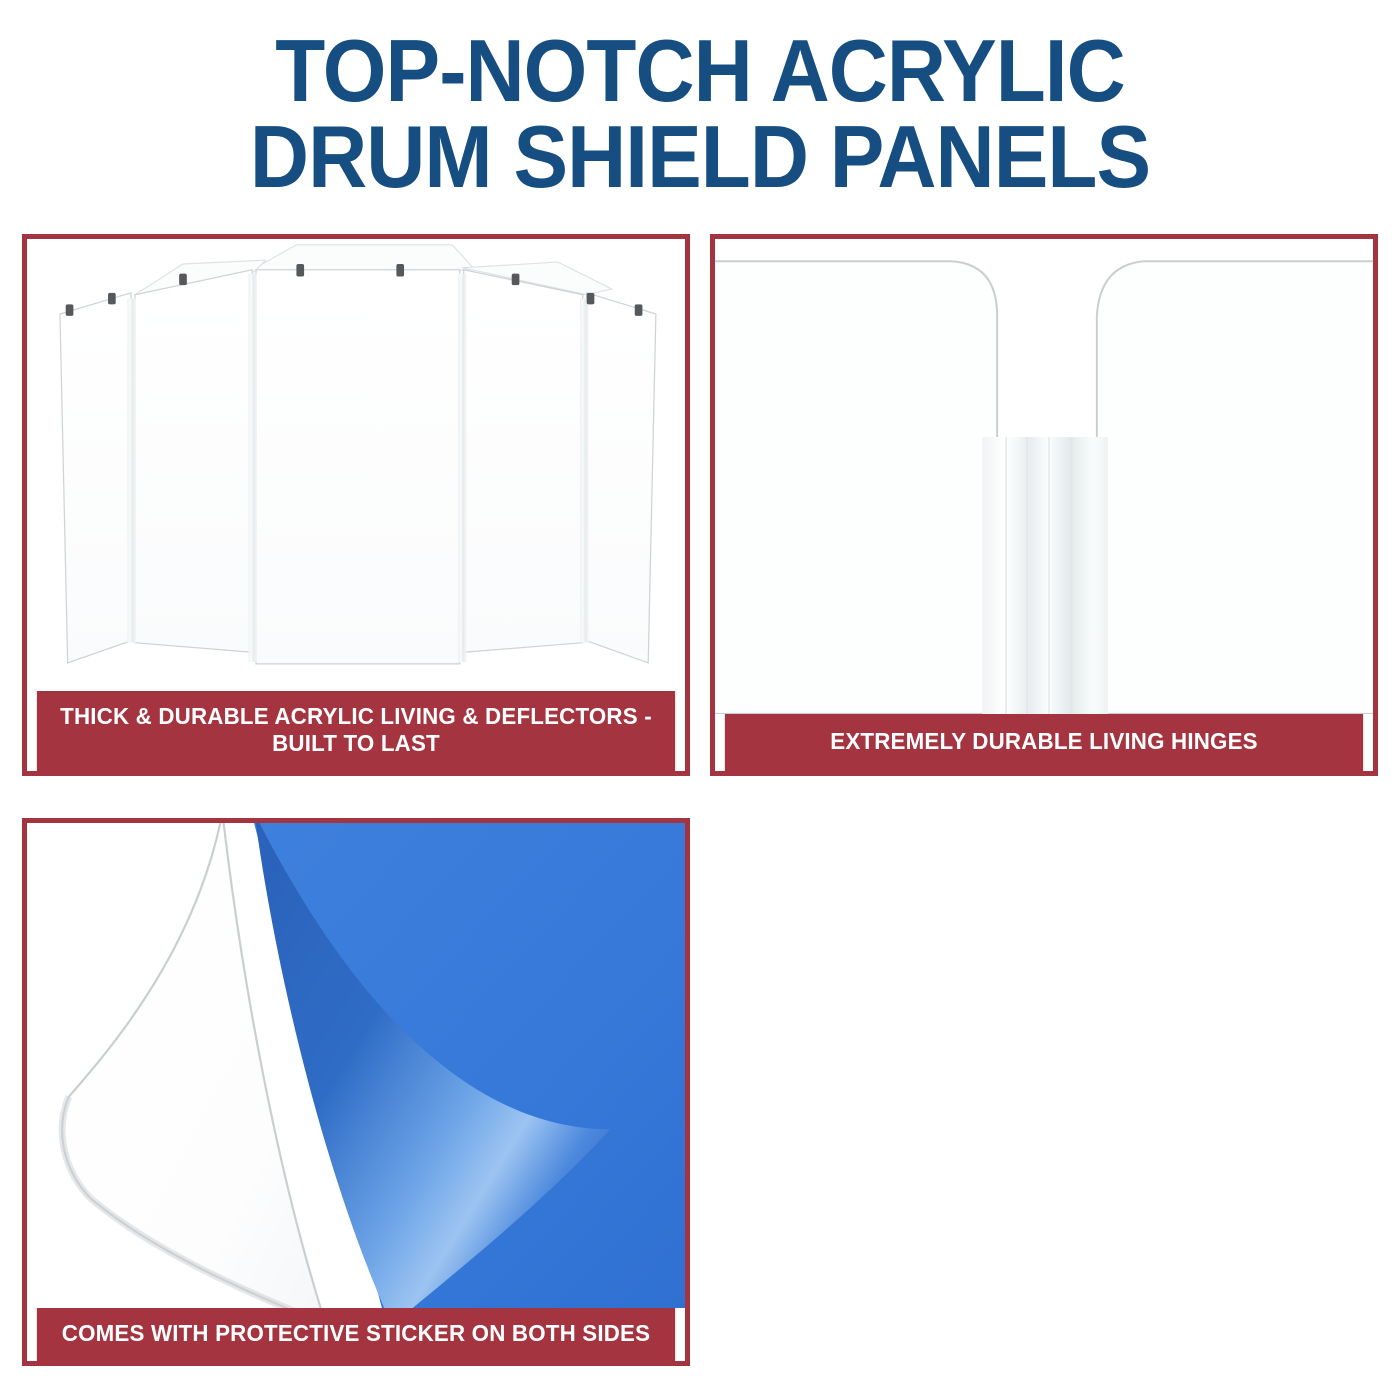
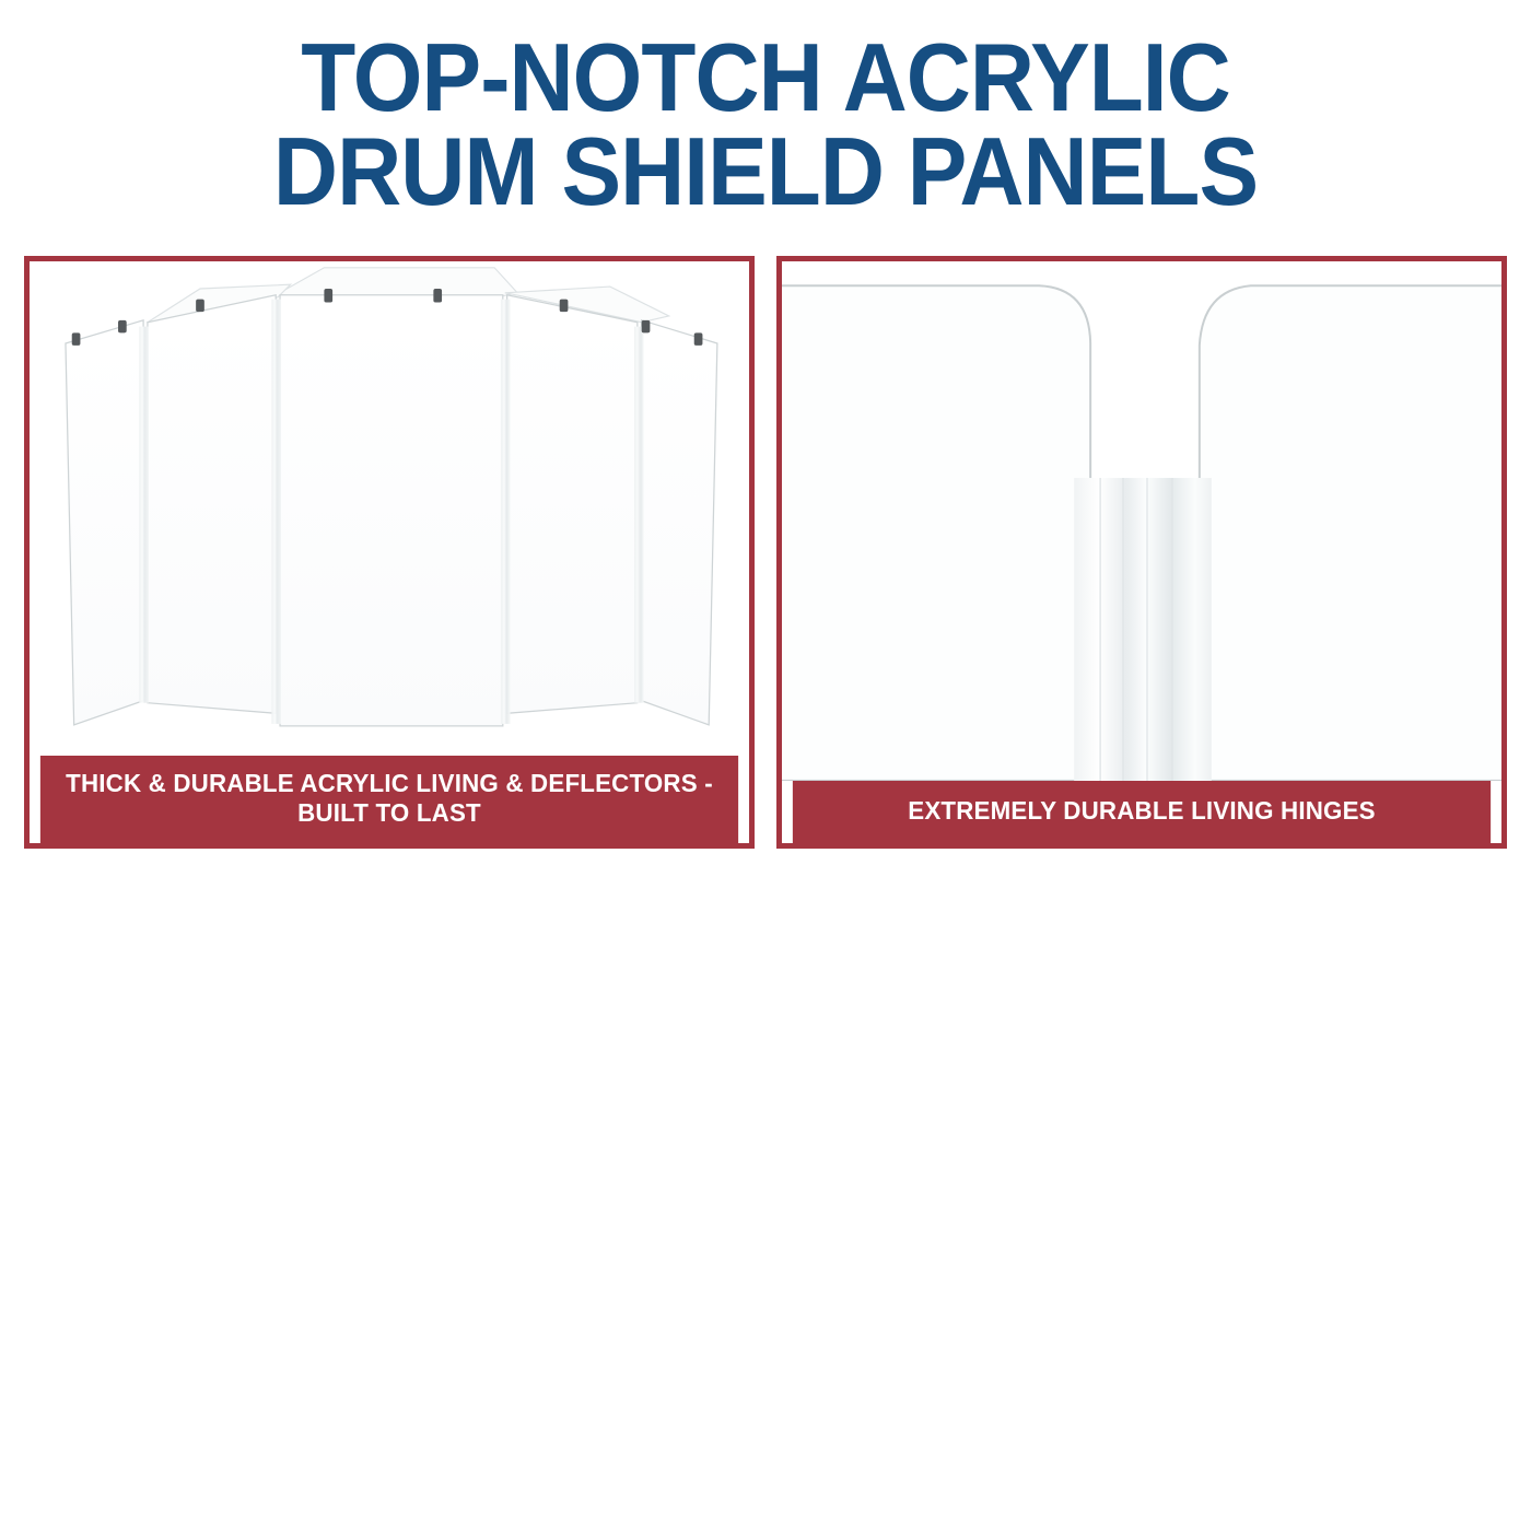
  TOP-NOTCH ACRYLIC
  DRUM SHIELD PANELS
  THICK & DURABLE ACRYLIC LIVING & DEFLECTORS - BUILT TO LAST
  EXTREMELY DURABLE LIVING HINGES
- COMES WITH PROTECTIVE STICKER ON BOTH SIDES
